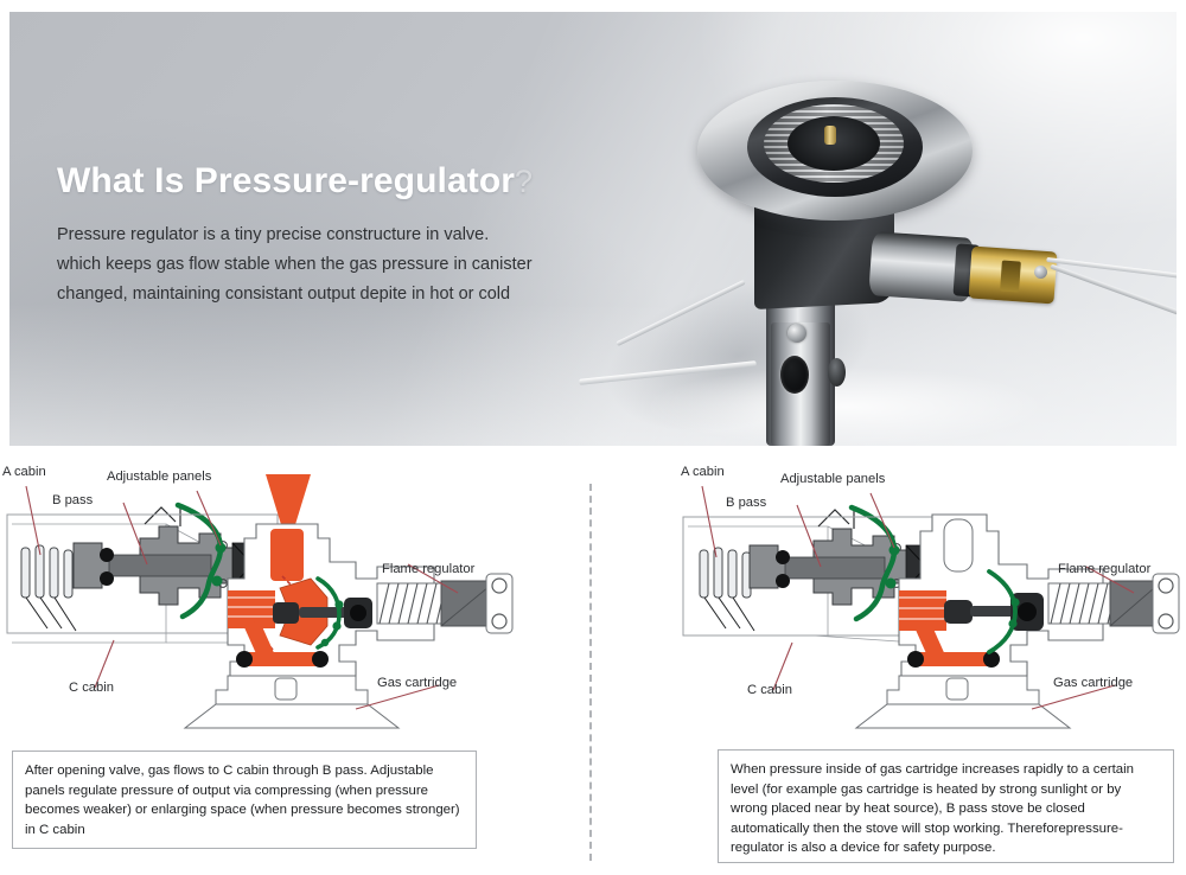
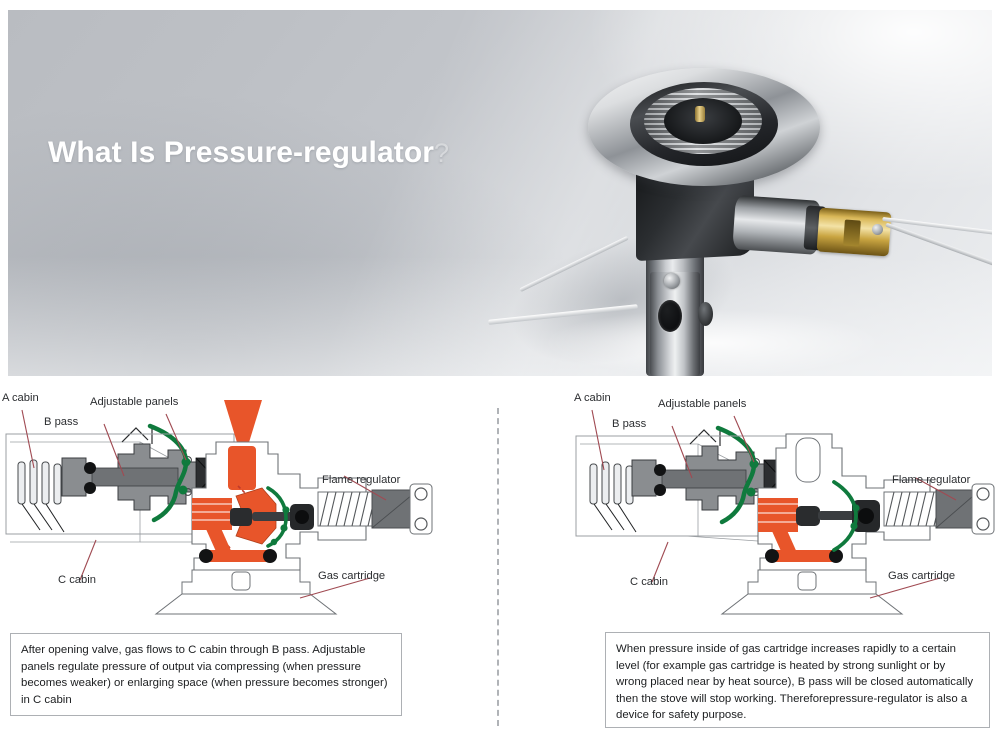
  What Is Pressure-regulator?
- Pressure regulator is a tiny precise constructure in valve.
- which keeps gas flow stable when the gas pressure in canister
- changed, maintaining consistant output depite in hot or cold
  A cabin
  B pass
  Adjustable panels
  C cabin
  Flame regulator
  Gas cartridge
  A cabin
  B pass
  Adjustable panels
  C cabin
  Flame regulator
  Gas cartridge
  After opening valve, gas flows to C cabin through B pass. Adjustable panels regulate pressure of output via compressing (when pressure becomes weaker) or enlarging space (when pressure becomes stronger) in C cabin
- When pressure inside of gas cartridge increases rapidly to a certain level (for example gas cartridge is heated by strong sunlight or by wrong placed near by heat source), B pass stove be closed automatically then the stove will stop working. Thereforepressure-regulator is also a device for safety purpose.
+ When pressure inside of gas cartridge increases rapidly to a certain level (for example gas cartridge is heated by strong sunlight or by wrong placed near by heat source), B pass will be closed automatically then the stove will stop working. Thereforepressure-regulator is also a device for safety purpose.
